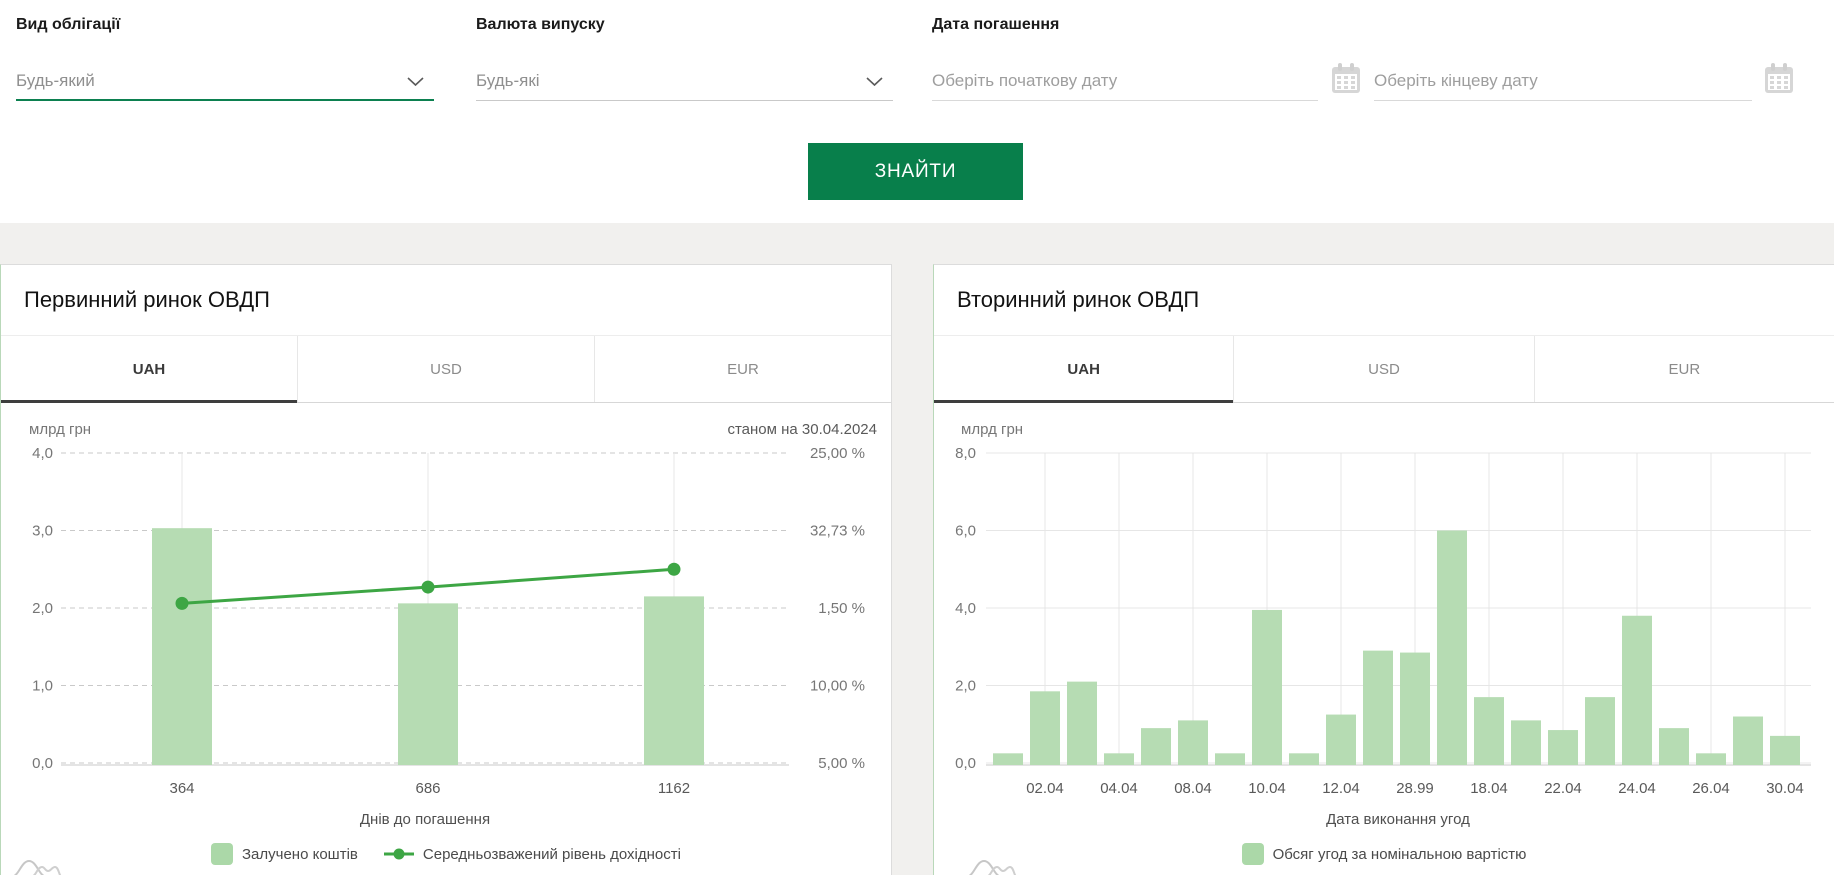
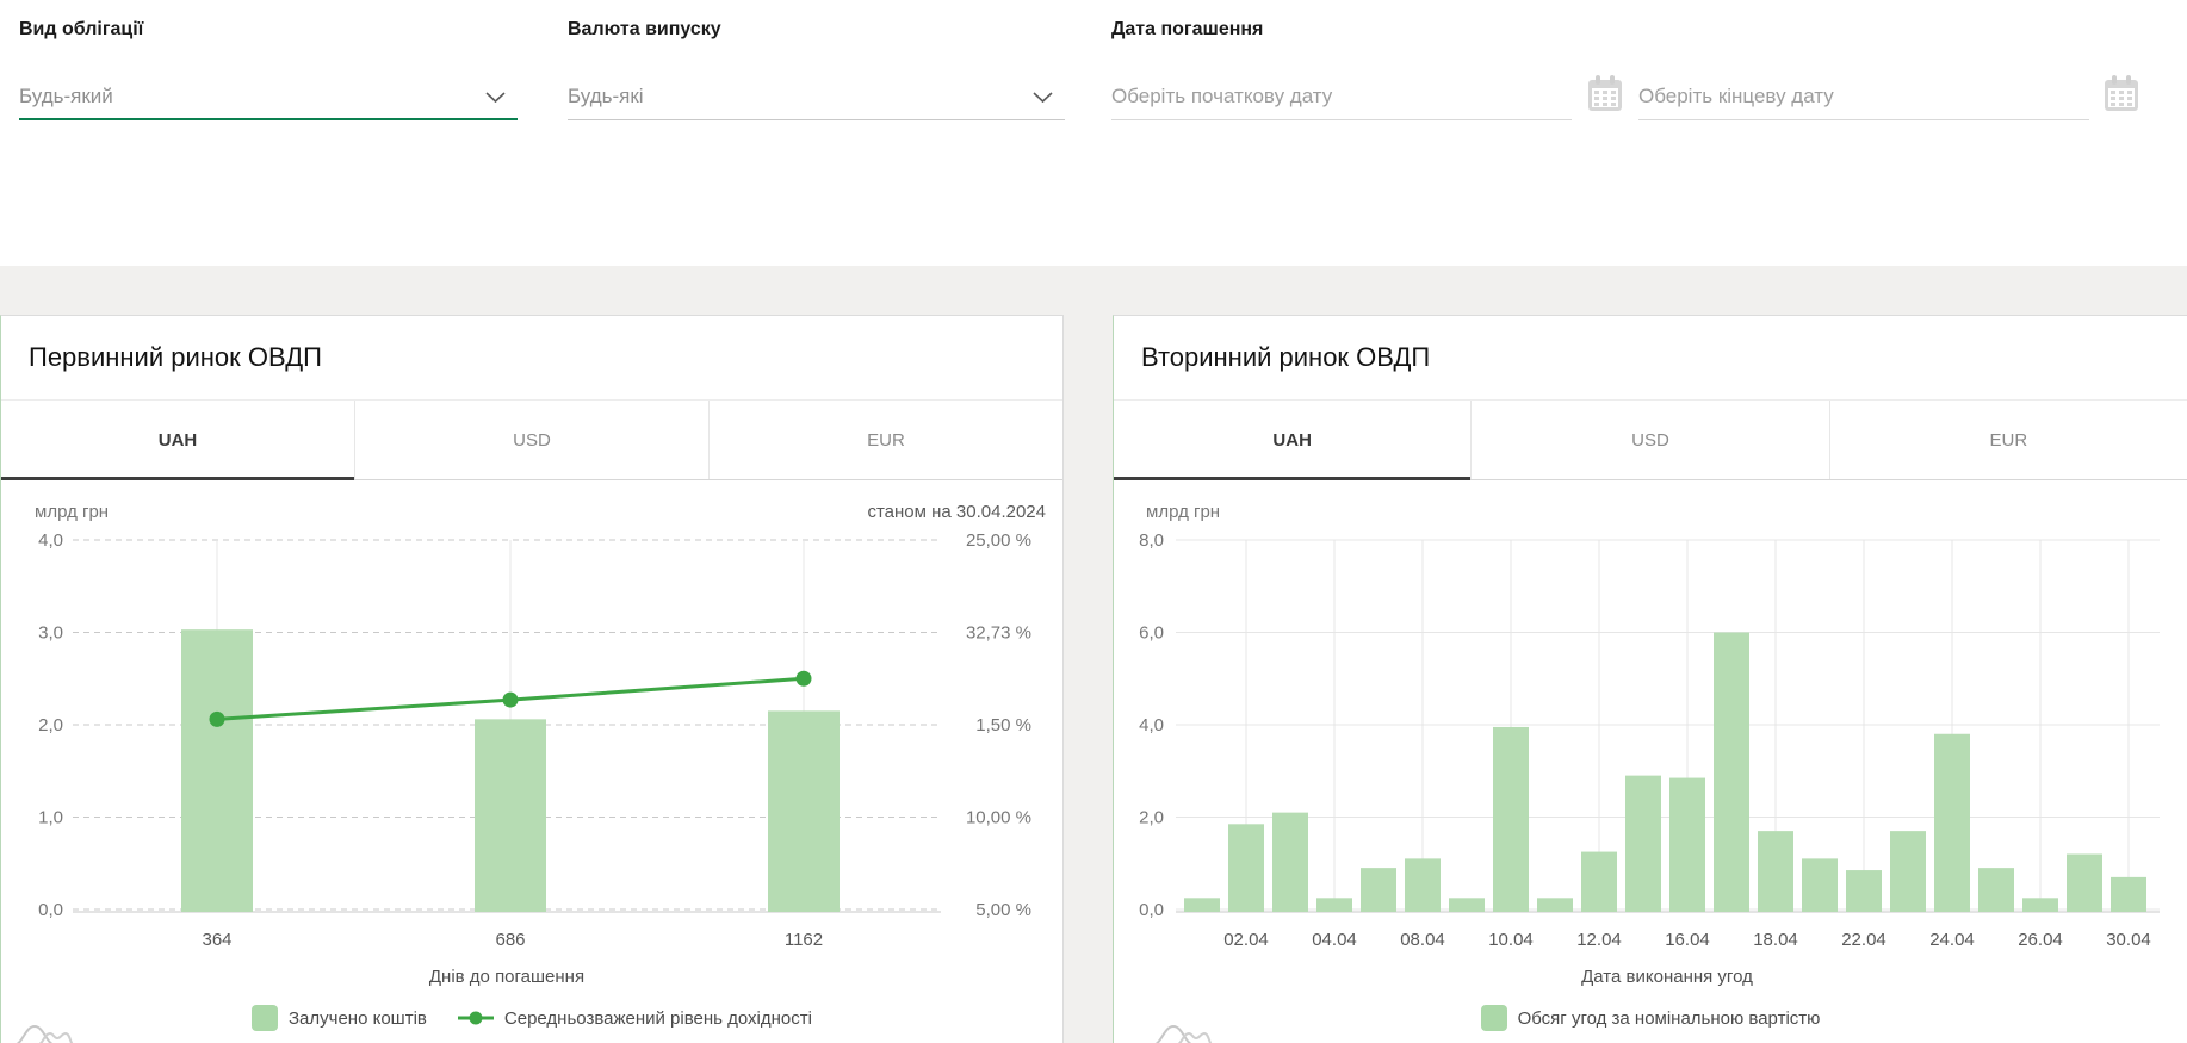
  Вид облігації
  Валюта випуску
  Дата погашення
  Будь-який
  Будь-які
  Оберіть початкову дату
  Оберіть кінцеву дату
- ЗНАЙТИ
  Первинний ринок ОВДП
  UAH
  USD
  EUR
  4,0
  25,00 %
  3,0
  32,73 %
  2,0
  1,50 %
  1,0
  10,00 %
  0,0
  5,00 %
  364
  686
  1162
  Днів до погашення
  млрд грн
  станом на 30.04.2024
  Залучено коштів
  Середньозважений рівень дохідності
  Вторинний ринок ОВДП
  UAH
  USD
  EUR
  8,0
  6,0
  4,0
  2,0
  0,0
  02.04
  04.04
  08.04
  10.04
  12.04
- 28.99
+ 16.04
  18.04
  22.04
  24.04
  26.04
  30.04
  Дата виконання угод
  млрд грн
  Обсяг угод за номінальною вартістю
